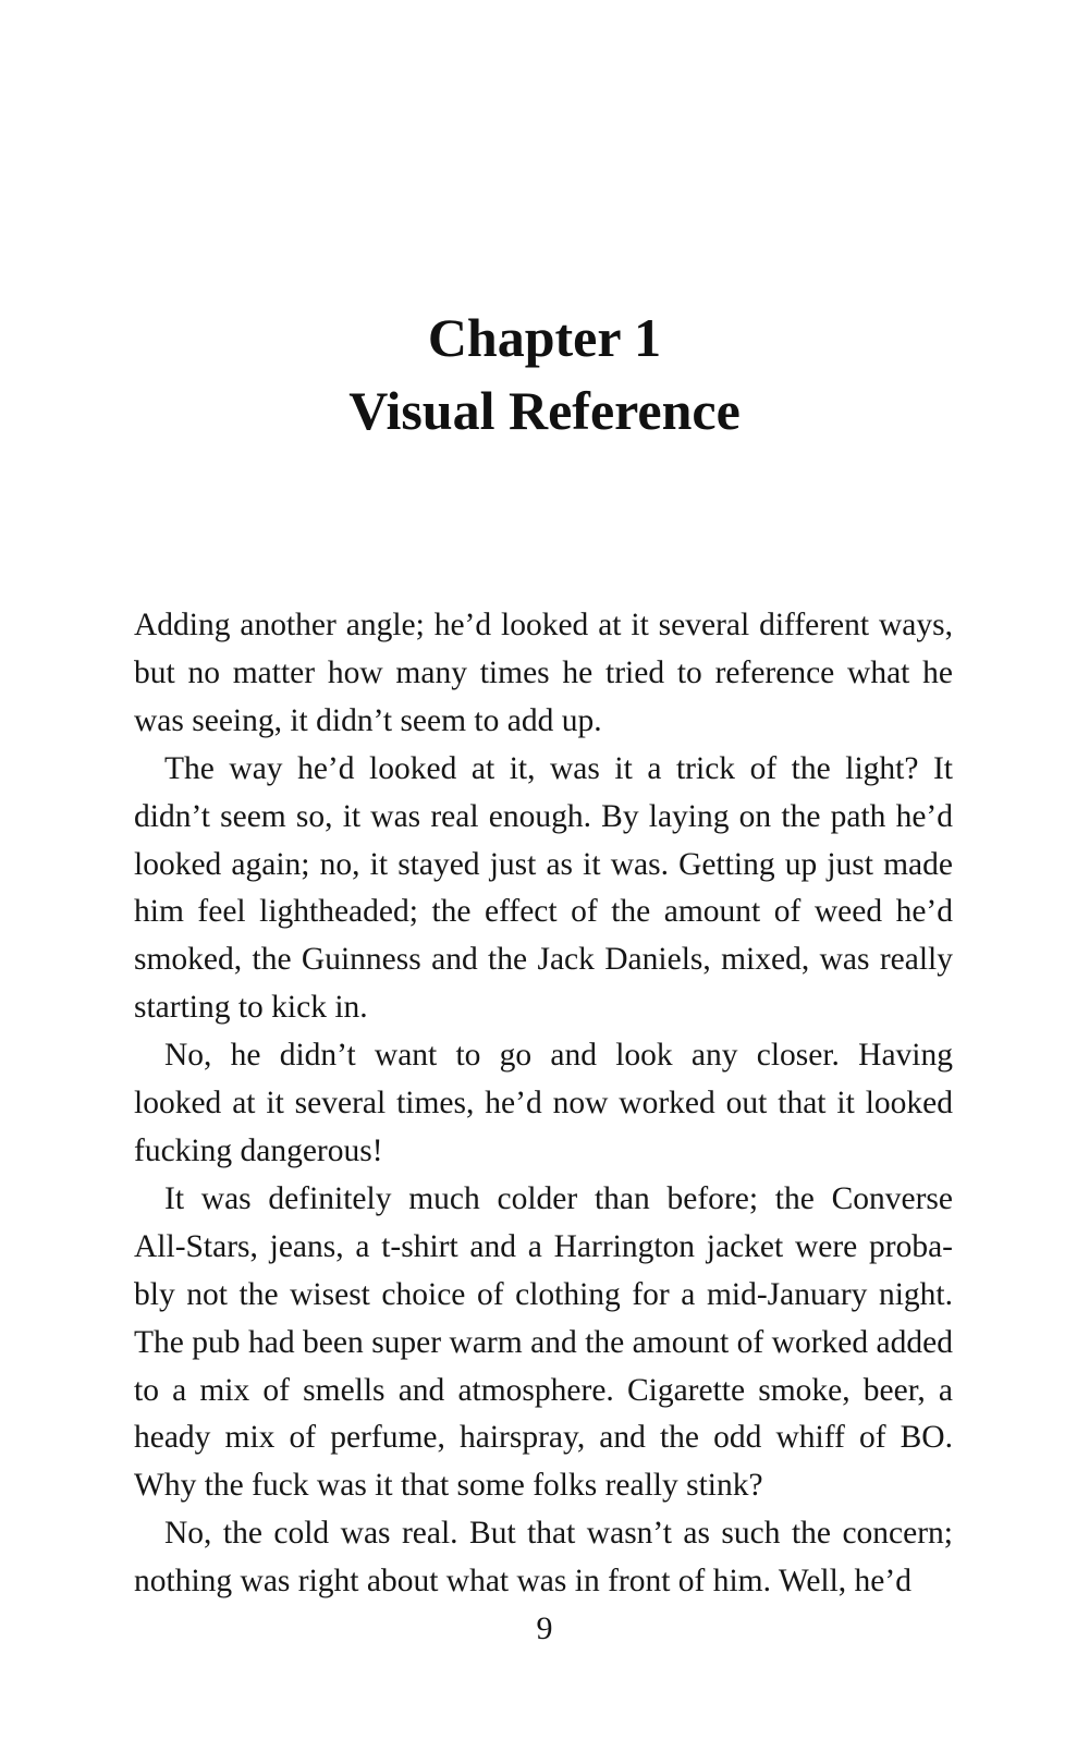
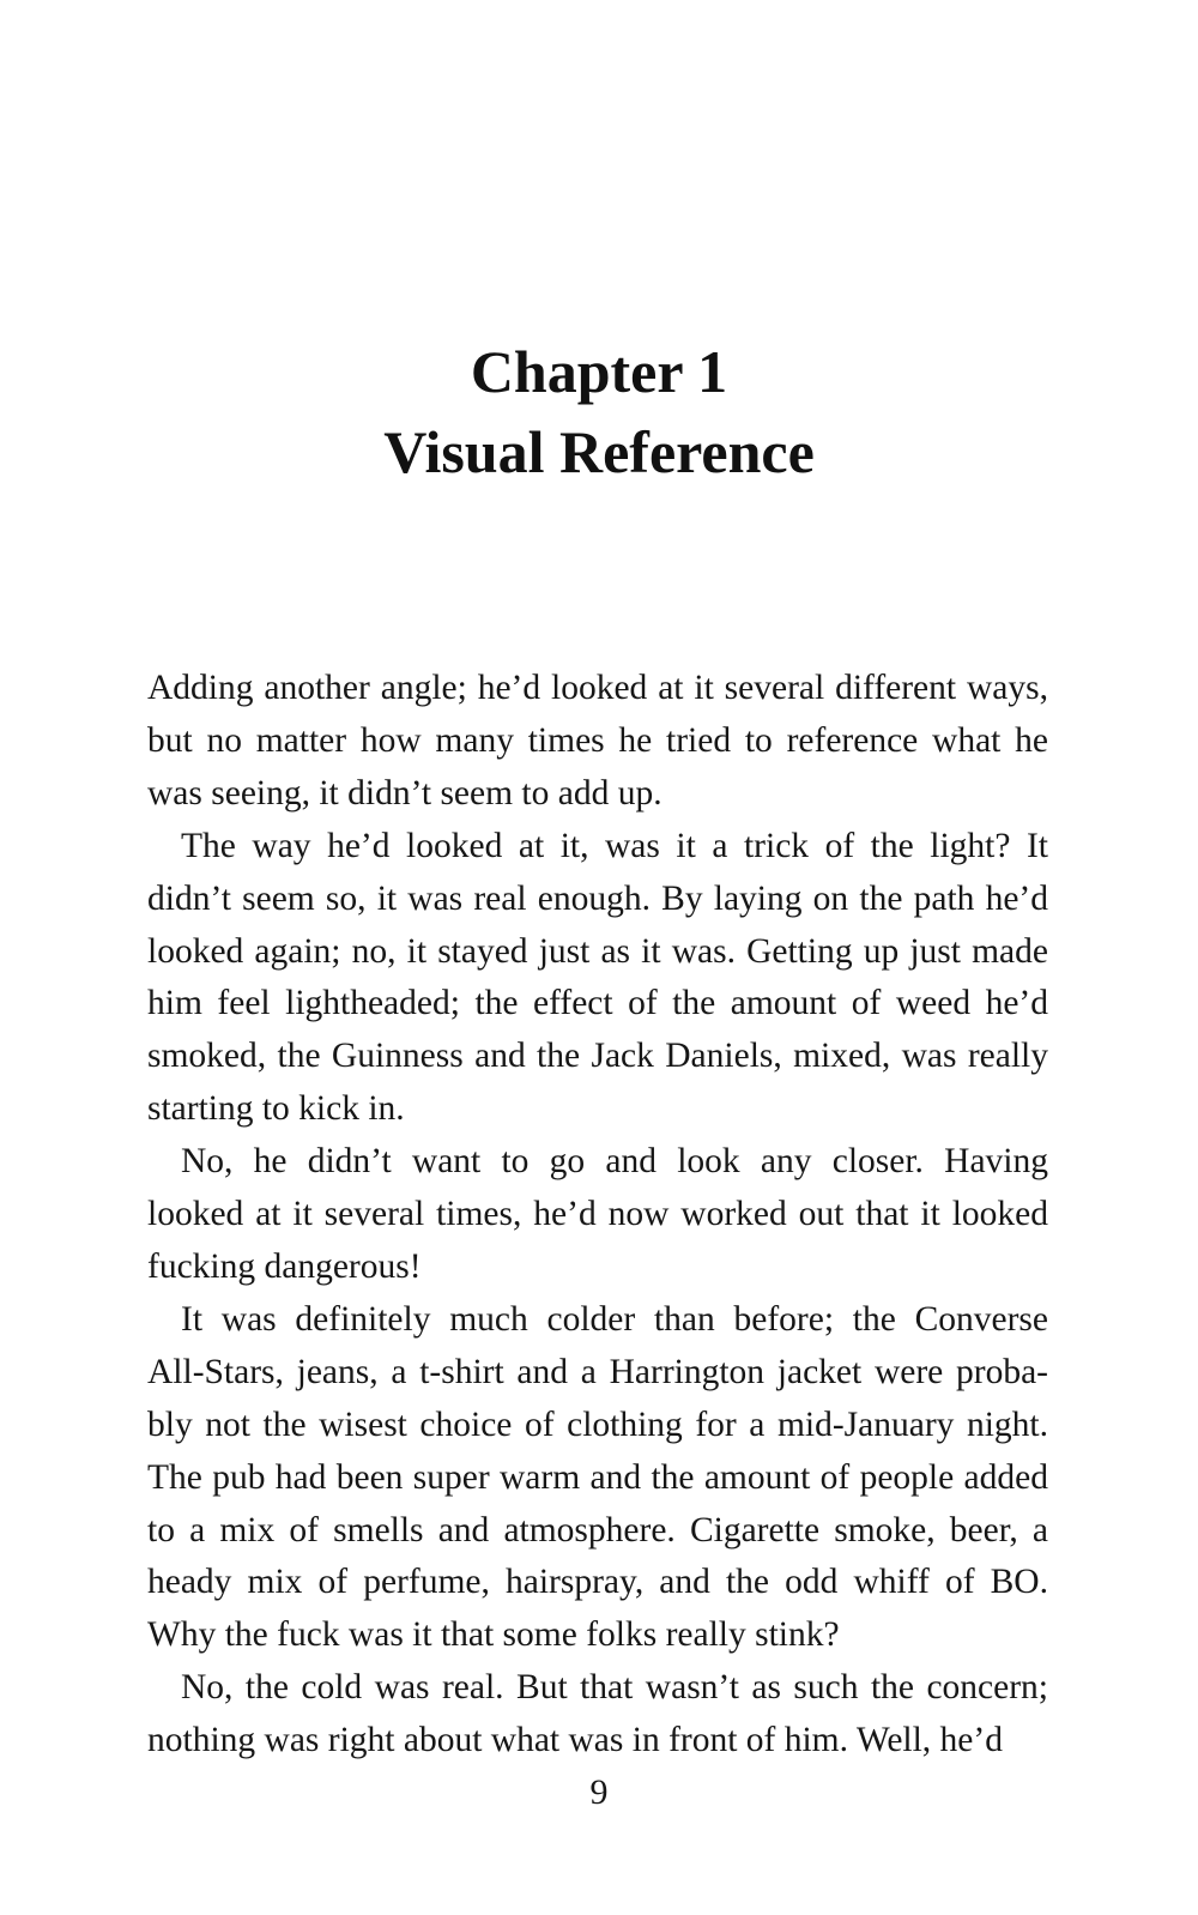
  Chapter 1
  Visual Reference
  Adding another angle; he’d looked at it several different ways,
  but no matter how many times he tried to reference what he
  was seeing, it didn’t seem to add up.
  The way he’d looked at it, was it a trick of the light? It
  didn’t seem so, it was real enough. By laying on the path he’d
  looked again; no, it stayed just as it was. Getting up just made
  him feel lightheaded; the effect of the amount of weed he’d
  smoked, the Guinness and the Jack Daniels, mixed, was really
  starting to kick in.
  No, he didn’t want to go and look any closer. Having
  looked at it several times, he’d now worked out that it looked
  fucking dangerous!
  It was definitely much colder than before; the Converse
  All-Stars, jeans, a t-shirt and a Harrington jacket were proba-
  bly not the wisest choice of clothing for a mid-January night.
- The pub had been super warm and the amount of worked added
+ The pub had been super warm and the amount of people added
  to a mix of smells and atmosphere. Cigarette smoke, beer, a
  heady mix of perfume, hairspray, and the odd whiff of BO.
  Why the fuck was it that some folks really stink?
  No, the cold was real. But that wasn’t as such the concern;
  nothing was right about what was in front of him. Well, he’d
  9
